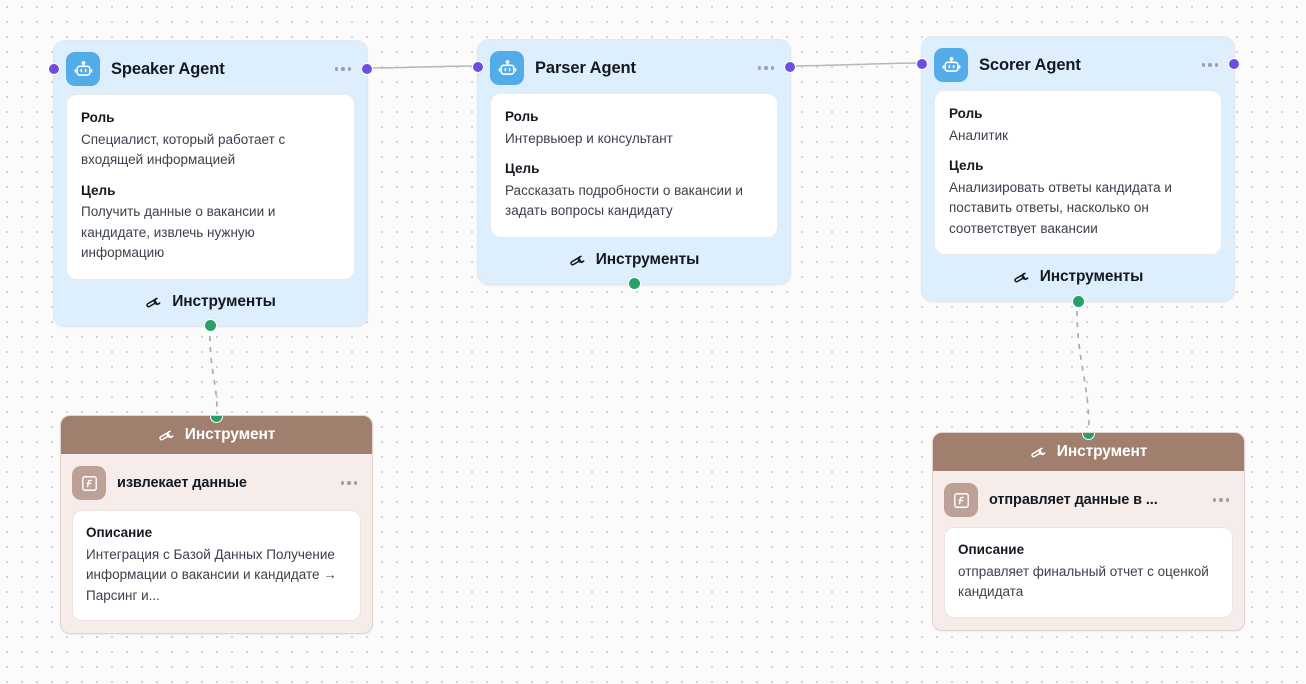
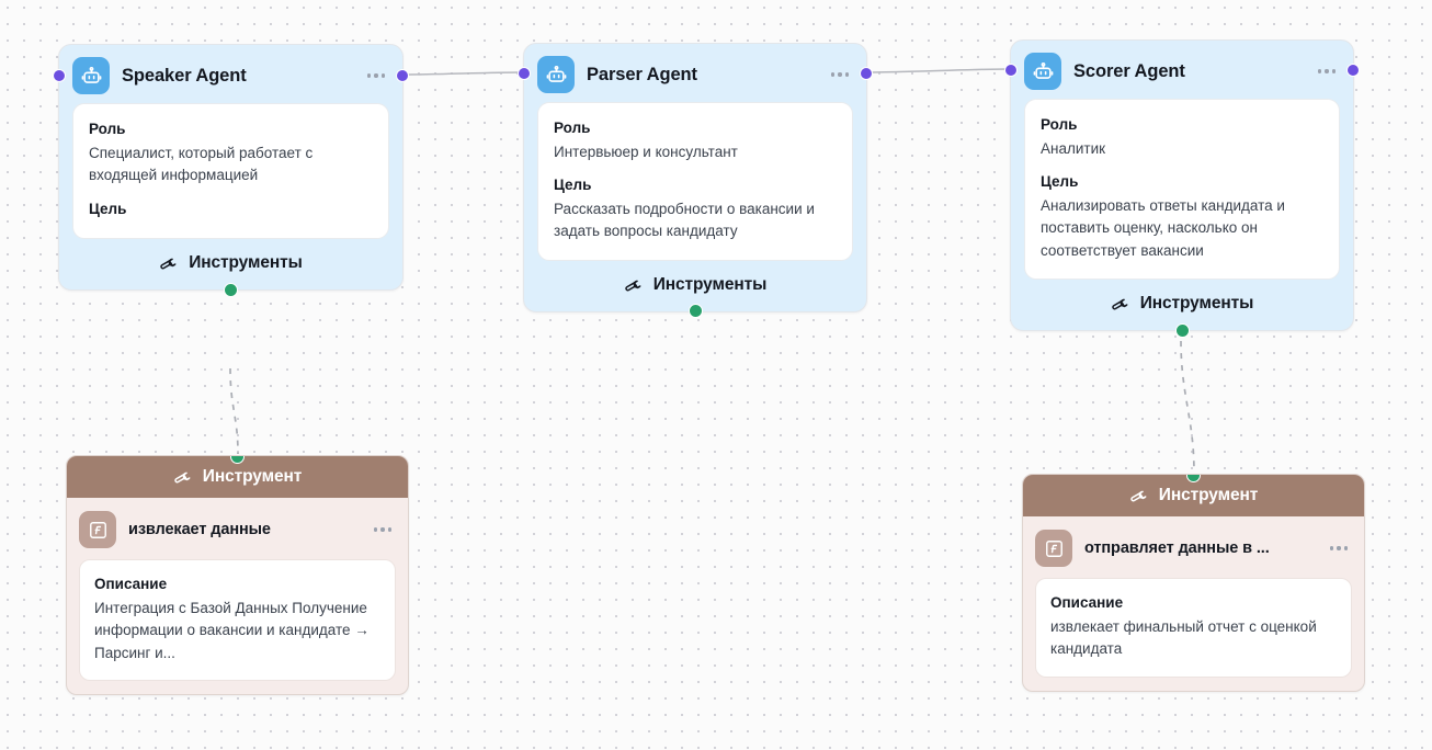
  Speaker Agent
  Роль
  Специалист, который работает с входящей информацией
  Цель
- Получить данные о вакансии и кандидате, извлечь нужную информацию
  Инструменты
  Parser Agent
  Роль
  Интервьюер и консультант
  Цель
  Рассказать подробности о вакансии и задать вопросы кандидату
  Инструменты
  Scorer Agent
  Роль
  Аналитик
  Цель
- Анализировать ответы кандидата и поставить ответы, насколько он соответствует вакансии
+ Анализировать ответы кандидата и поставить оценку, насколько он соответствует вакансии
  Инструменты
  Инструмент
  извлекает данные
  Описание
  Интеграция с Базой Данных Получение информации о вакансии и кандидате → Парсинг и...
  Инструмент
  отправляет данные в ...
  Описание
- отправляет финальный отчет с оценкой кандидата
+ извлекает финальный отчет с оценкой кандидата
